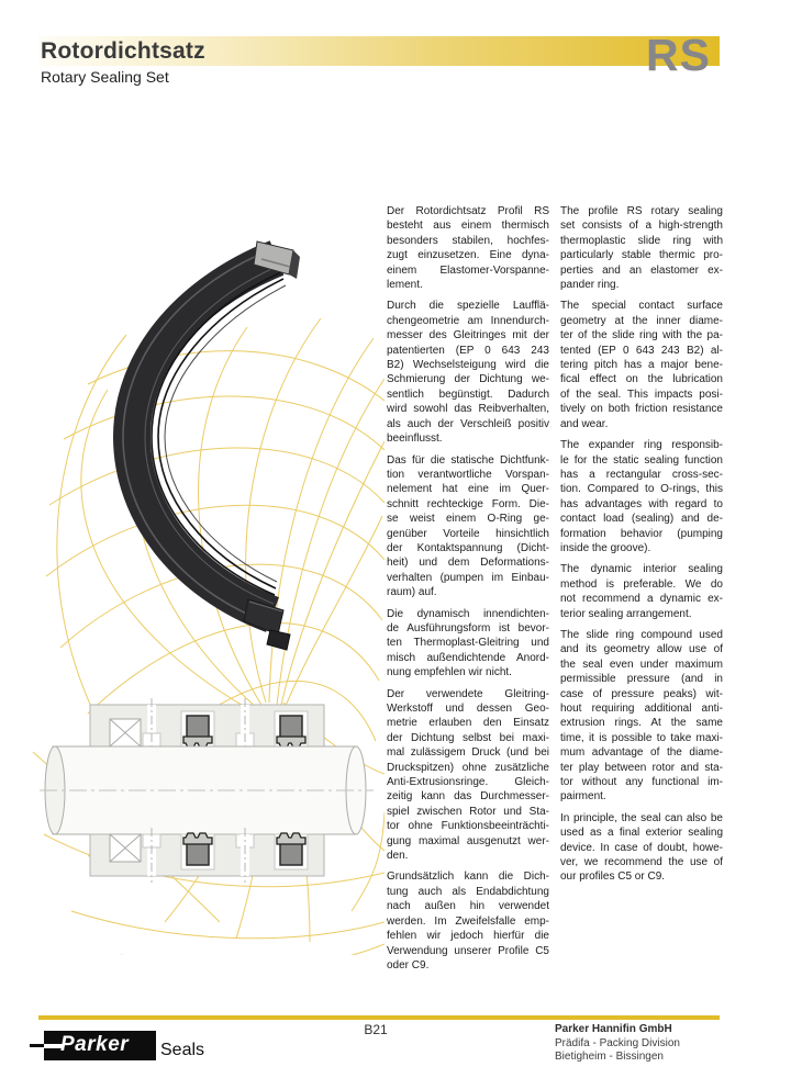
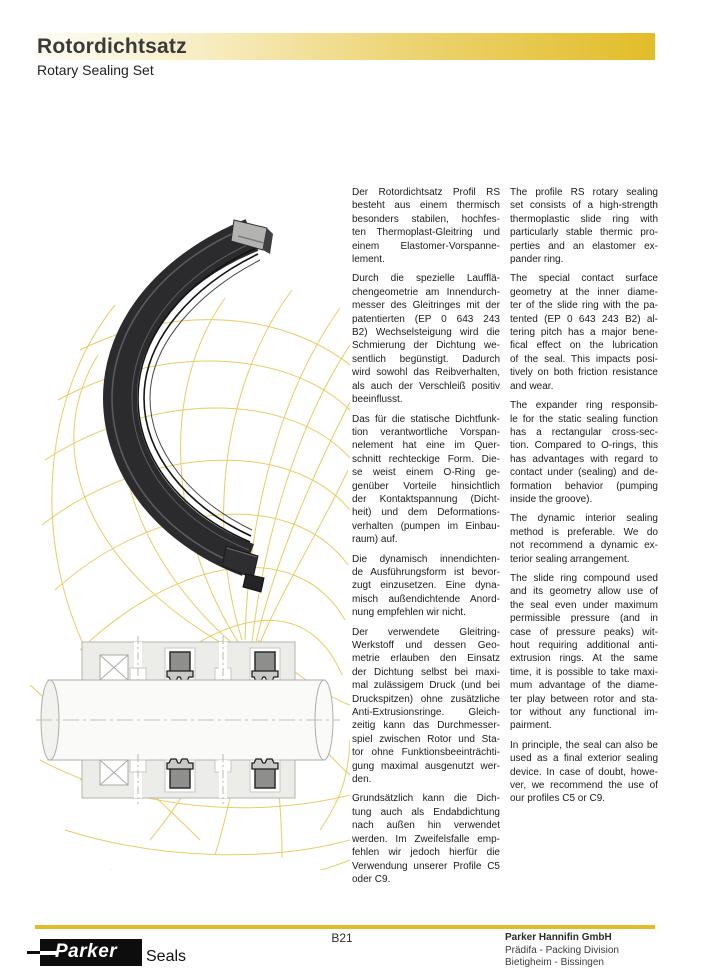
  Rotordichtsatz
  Rotary Sealing Set
- RS
  Der Rotordichtsatz Profil RS
  besteht aus einem thermisch
  besonders stabilen, hochfes-
- zugt einzusetzen. Eine dyna-
+ ten Thermoplast-Gleitring und
  einem Elastomer-Vorspanne-
  lement.
  Durch die spezielle Laufflä-
  chengeometrie am Innendurch-
  messer des Gleitringes mit der
  patentierten (EP 0 643 243
  B2) Wechselsteigung wird die
  Schmierung der Dichtung we-
  sentlich begünstigt. Dadurch
  wird sowohl das Reibverhalten,
  als auch der Verschleiß positiv
  beeinflusst.
  Das für die statische Dichtfunk-
  tion verantwortliche Vorspan-
  nelement hat eine im Quer-
  schnitt rechteckige Form. Die-
  se weist einem O-Ring ge-
  genüber Vorteile hinsichtlich
  der Kontaktspannung (Dicht-
  heit) und dem Deformations-
  verhalten (pumpen im Einbau-
  raum) auf.
  Die dynamisch innendichten-
  de Ausführungsform ist bevor-
- ten Thermoplast-Gleitring und
+ zugt einzusetzen. Eine dyna-
  misch außendichtende Anord-
  nung empfehlen wir nicht.
  Der verwendete Gleitring-
  Werkstoff und dessen Geo-
  metrie erlauben den Einsatz
  der Dichtung selbst bei maxi-
  mal zulässigem Druck (und bei
  Druckspitzen) ohne zusätzliche
  Anti-Extrusionsringe. Gleich-
  zeitig kann das Durchmesser-
  spiel zwischen Rotor und Sta-
  tor ohne Funktionsbeeinträchti-
  gung maximal ausgenutzt wer-
  den.
  Grundsätzlich kann die Dich-
  tung auch als Endabdichtung
  nach außen hin verwendet
  werden. Im Zweifelsfalle emp-
  fehlen wir jedoch hierfür die
  Verwendung unserer Profile C5
  oder C9.
  The profile RS rotary sealing
  set consists of a high-strength
  thermoplastic slide ring with
  particularly stable thermic pro-
  perties and an elastomer ex-
  pander ring.
  The special contact surface
  geometry at the inner diame-
  ter of the slide ring with the pa-
  tented (EP 0 643 243 B2) al-
  tering pitch has a major bene-
  fical effect on the lubrication
  of the seal. This impacts posi-
  tively on both friction resistance
  and wear.
  The expander ring responsib-
  le for the static sealing function
  has a rectangular cross-sec-
  tion. Compared to O-rings, this
  has advantages with regard to
- contact load (sealing) and de-
+ contact under (sealing) and de-
  formation behavior (pumping
  inside the groove).
  The dynamic interior sealing
  method is preferable. We do
  not recommend a dynamic ex-
  terior sealing arrangement.
  The slide ring compound used
  and its geometry allow use of
  the seal even under maximum
  permissible pressure (and in
  case of pressure peaks) wit-
  hout requiring additional anti-
  extrusion rings. At the same
  time, it is possible to take maxi-
  mum advantage of the diame-
  ter play between rotor and sta-
  tor without any functional im-
  pairment.
  In principle, the seal can also be
  used as a final exterior sealing
  device. In case of doubt, howe-
  ver, we recommend the use of
  our profiles C5 or C9.
  Parker
  Seals
  B21
  Parker Hannifin GmbH
  Prädifa - Packing Division
  Bietigheim - Bissingen
